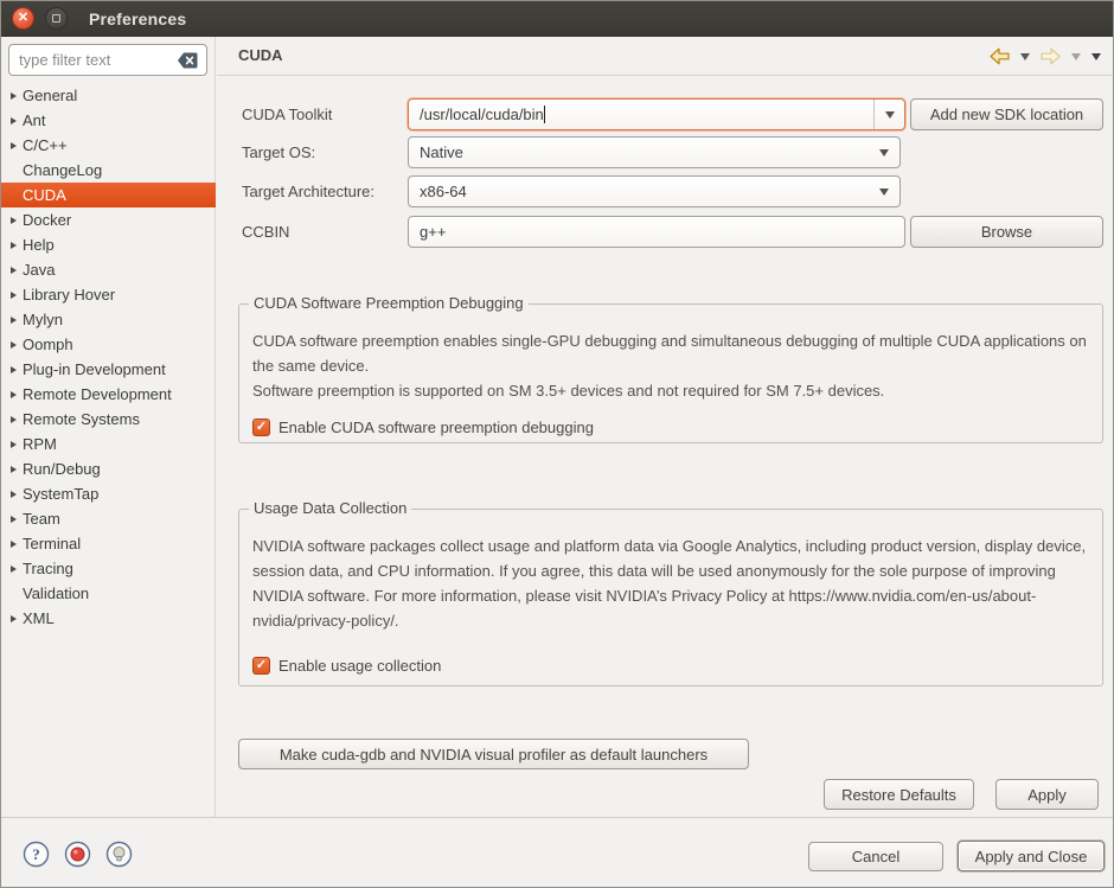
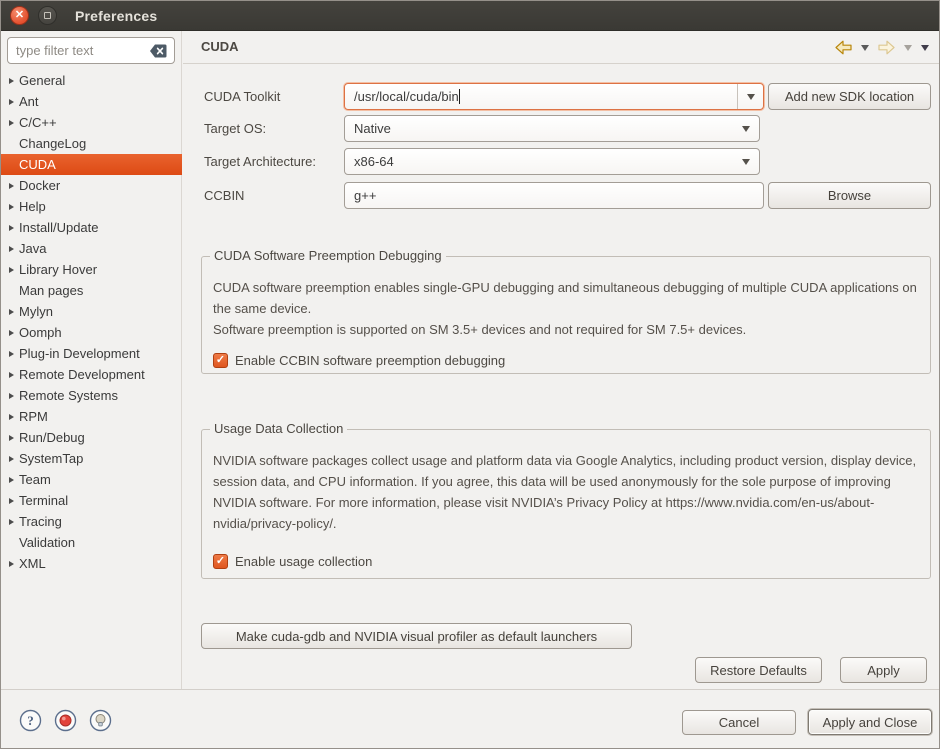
  ✕
  Preferences
  type filter text
  General
  Ant
  C/C++
  ChangeLog
  CUDA
  Docker
  Help
+ Install/Update
  Java
  Library Hover
+ Man pages
  Mylyn
  Oomph
  Plug-in Development
  Remote Development
  Remote Systems
  RPM
  Run/Debug
  SystemTap
  Team
  Terminal
  Tracing
  Validation
  XML
  CUDA
  CUDA Toolkit
  /usr/local/cuda/bin
  Add new SDK location
  Target OS:
  Native
  Target Architecture:
  x86-64
  CCBIN
  g++
  Browse
  CUDA Software Preemption Debugging
  CUDA software preemption enables single-GPU debugging and simultaneous debugging of multiple CUDA applications on the same device.
  Software preemption is supported on SM 3.5+ devices and not required for SM 7.5+ devices.
  ✓
- Enable CUDA software preemption debugging
+ Enable CCBIN software preemption debugging
  Usage Data Collection
  NVIDIA software packages collect usage and platform data via Google Analytics, including product version, display device, session data, and CPU information. If you agree, this data will be used anonymously for the sole purpose of improving NVIDIA software. For more information, please visit NVIDIA’s Privacy Policy at https://www.nvidia.com/en-us/about-nvidia/privacy-policy/.
  ✓
  Enable usage collection
  Make cuda-gdb and NVIDIA visual profiler as default launchers
  Restore Defaults
  Apply
  ?
  Cancel
  Apply and Close
